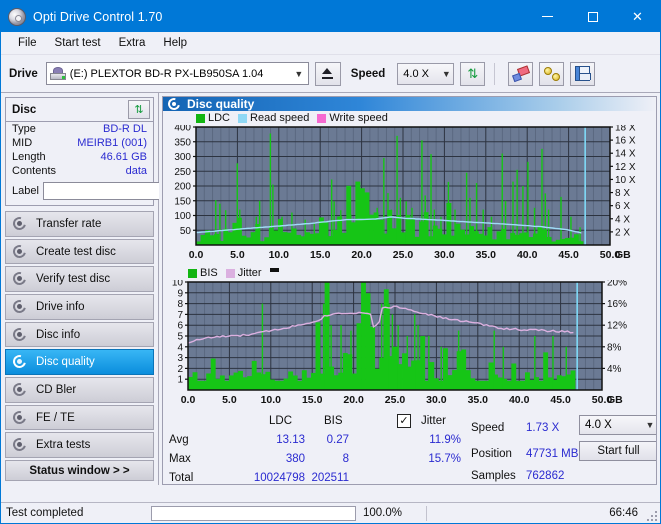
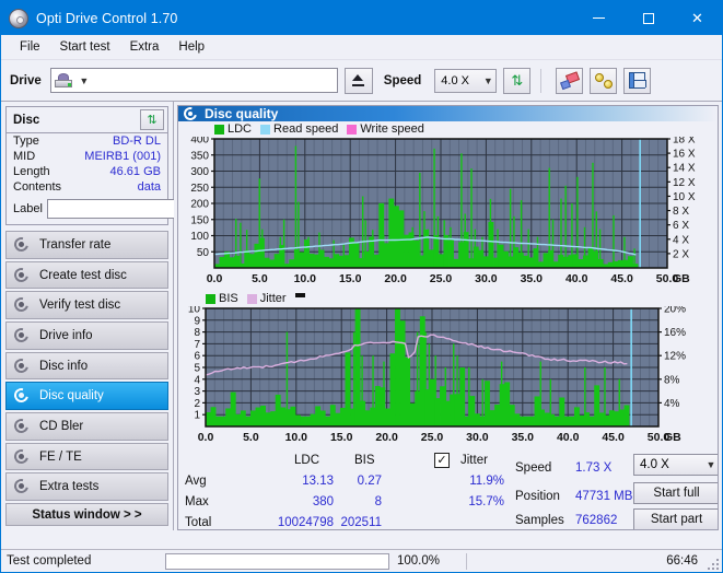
  Opti Drive Control 1.70
  ✕
  File
  Start test
  Extra
  Help
  Drive
- (E:) PLEXTOR BD-R PX-LB950SA 1.04
  ▼
  Speed
  4.0 X
  ▼
  ⇅
  Disc
  ⇅
  Type
  BD-R DL
  MID
  MEIRB1 (001)
  Length
  46.61 GB
  Contents
  data
  Label
  Transfer rate
  Create test disc
  Verify test disc
  Drive info
  Disc info
  Disc quality
  CD Bler
  FE / TE
  Extra tests
  Status window > >
  Disc quality
  LDC
  Read speed
  Write speed
  50
  100
  150
  200
  250
  300
  350
  400
  2 X
  4 X
  6 X
  8 X
  10 X
  12 X
  14 X
  16 X
  18 X
  0.0
  5.0
  10.0
  15.0
  20.0
  25.0
  30.0
  35.0
  40.0
  45.0
  50.0
  GB
  BIS
  Jitter
  1
  2
  3
  4
  5
  6
  7
  8
  9
  10
  4%
  8%
  12%
  16%
  20%
  0.0
  5.0
  10.0
  15.0
  20.0
  25.0
  30.0
  35.0
  40.0
  45.0
  50.0
  GB
  LDC
  BIS
  ✓
  Jitter
  Avg
  13.13
  0.27
  11.9%
  Max
  380
  8
  15.7%
  Total
  10024798
  202511
  Speed
  1.73 X
  Position
  47731 MB
  Samples
  762862
  4.0 X
  ▼
  Start full
+ Start part
  Test completed
  100.0%
  66:46
